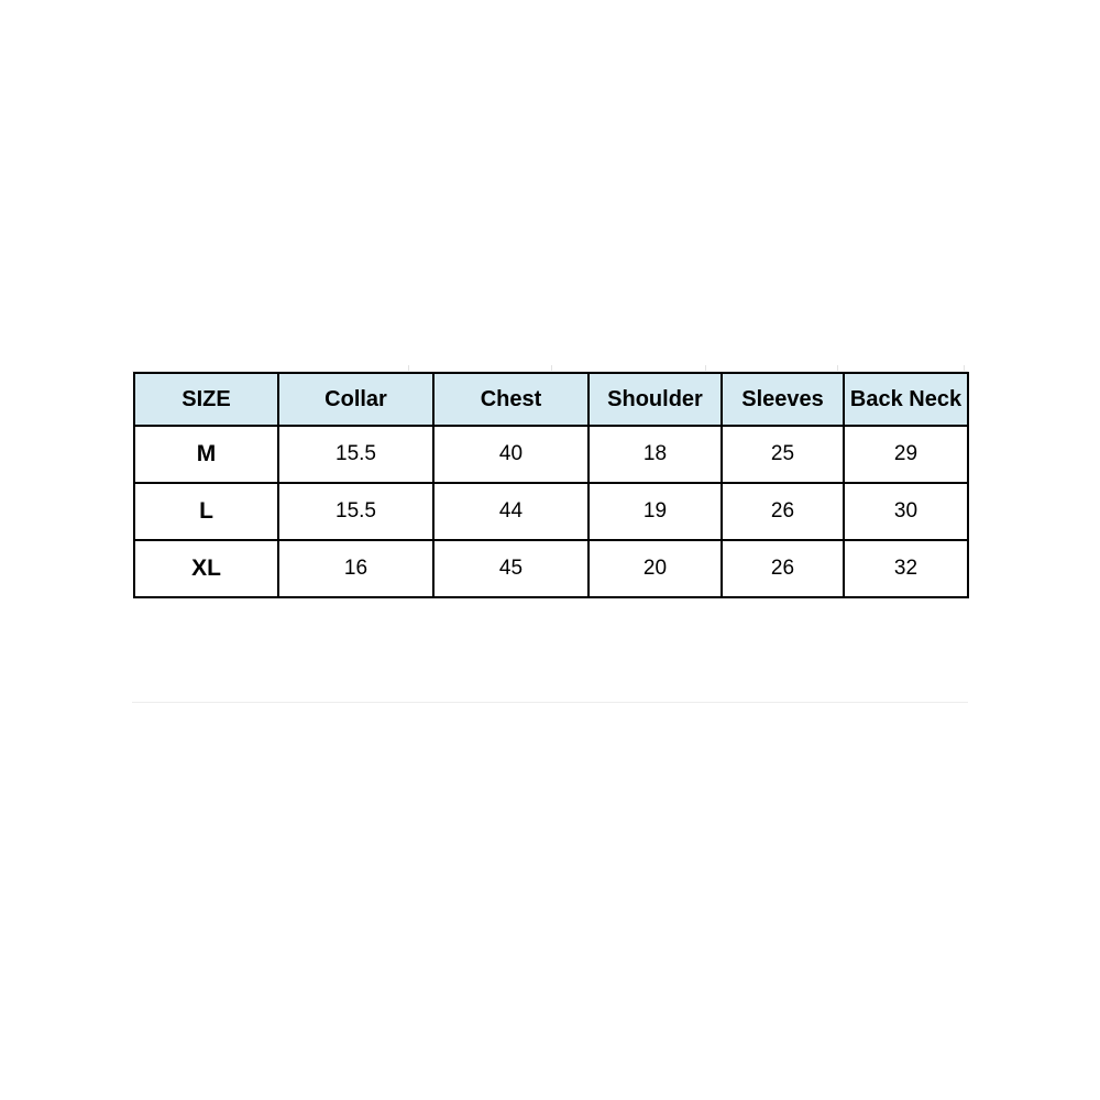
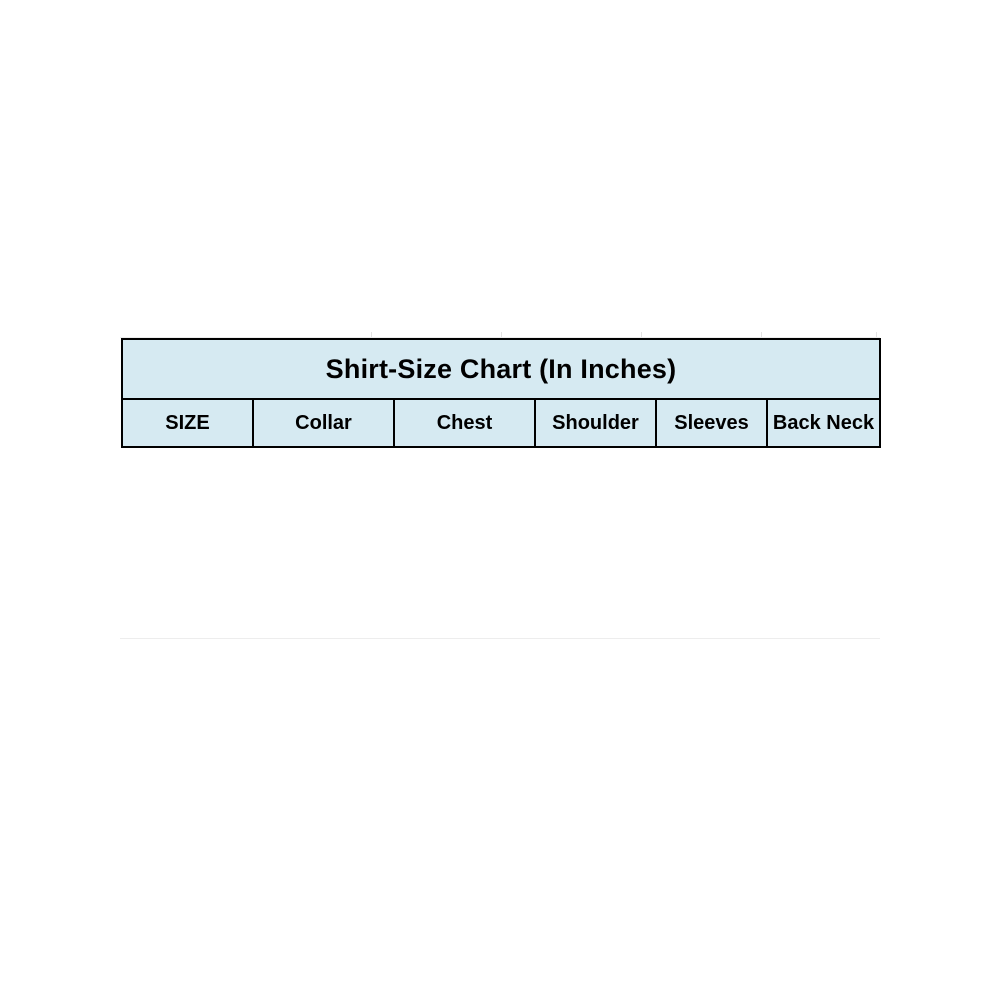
+ Shirt-Size Chart (In Inches)
  SIZE	Collar	Chest	Shoulder	Sleeves	Back Neck
- M	15.5	40	18	25	29
- L	15.5	44	19	26	30
- XL	16	45	20	26	32
